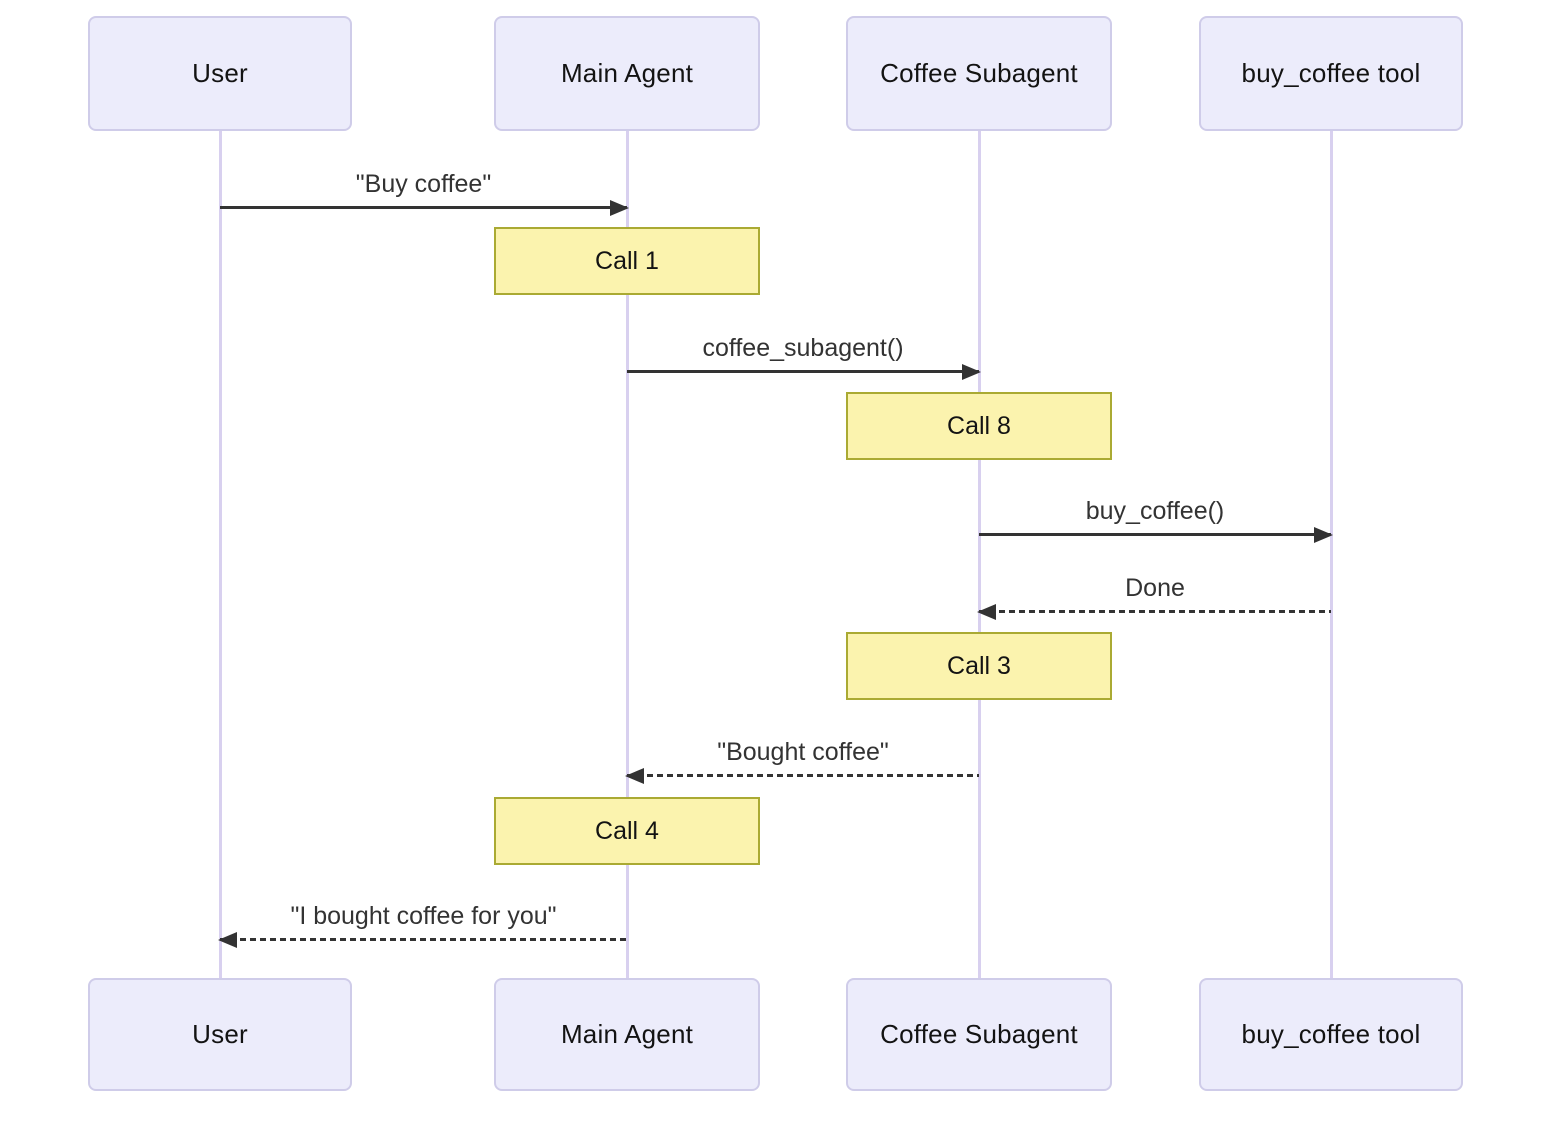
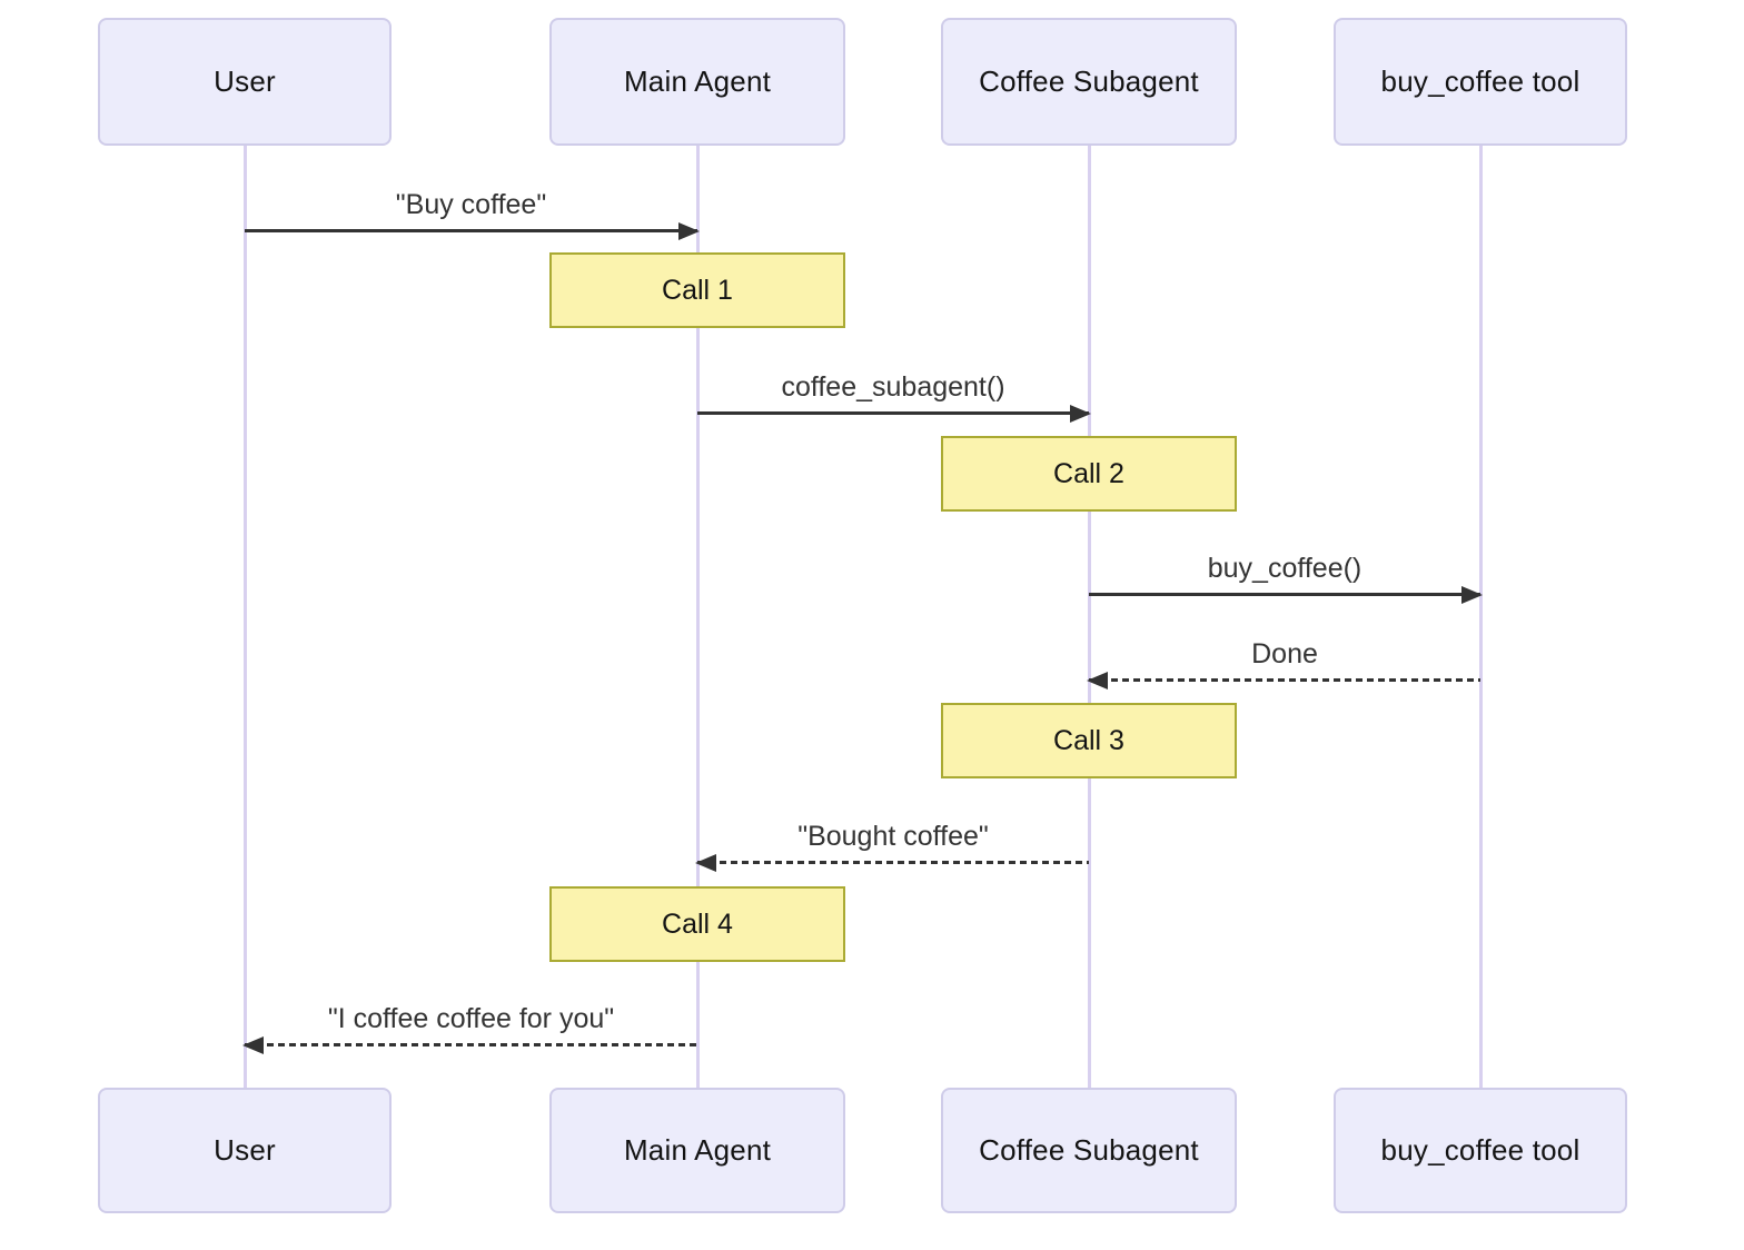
  User
  Main Agent
  Coffee Subagent
  buy_coffee tool
  "Buy coffee"
  Call 1
  coffee_subagent()
- Call 8
+ Call 2
  buy_coffee()
  Done
  Call 3
  "Bought coffee"
  Call 4
- "I bought coffee for you"
+ "I coffee coffee for you"
  User
  Main Agent
  Coffee Subagent
  buy_coffee tool
